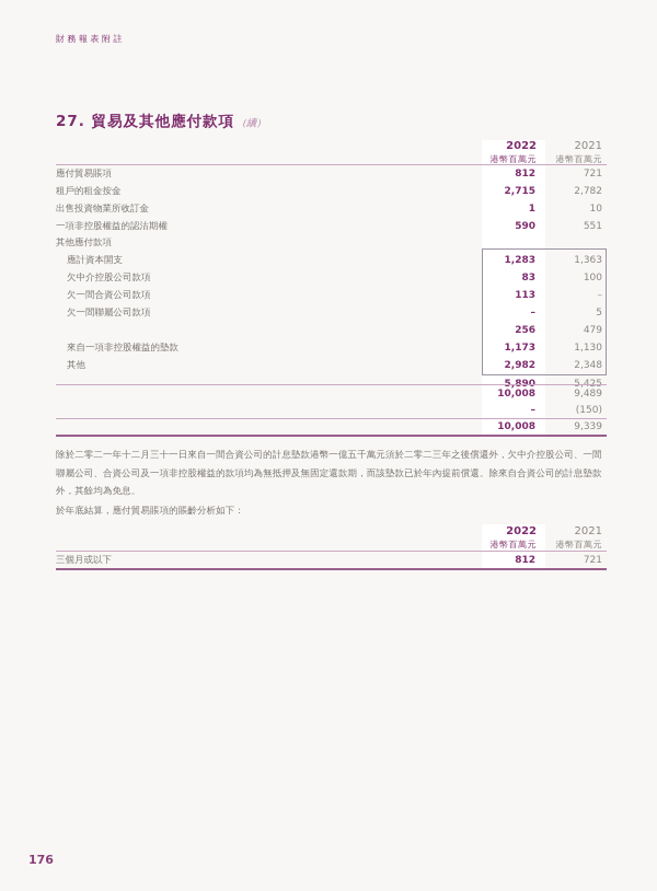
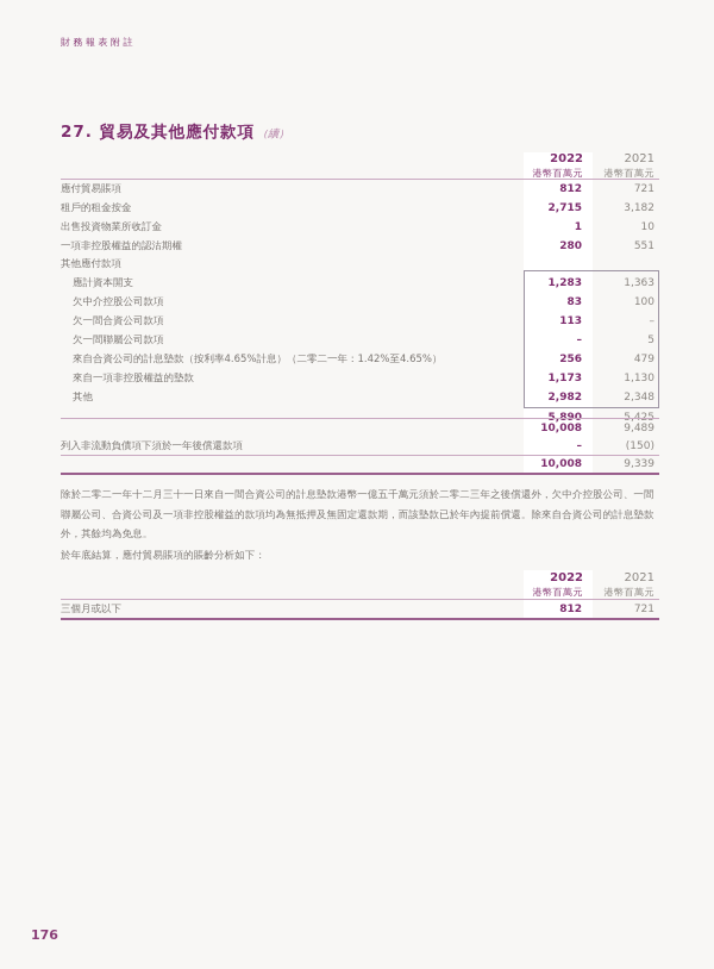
  財務報表附註
  27. 貿易及其他應付款項 （續）
  2022
  港幣百萬元
  2021
  港幣百萬元
  應付貿易賬項
  812
  721
  租戶的租金按金
  2,715
- 2,782
+ 3,182
  出售投資物業所收訂金
  1
  10
  一項非控股權益的認沽期權
- 590
+ 280
  551
  其他應付款項
  應計資本開支
  1,283
  1,363
  欠中介控股公司款項
  83
  100
  欠一間合資公司款項
  113
  –
  欠一間聯屬公司款項
  –
  5
+ 來自合資公司的計息墊款（按利率4.65%計息）（二零二一年：1.42%至4.65%）
  256
  479
  來自一項非控股權益的墊款
  1,173
  1,130
  其他
  2,982
  2,348
  10,008
  9,489
+ 列入非流動負債項下須於一年後償還款項
  –
  (150)
  10,008
  9,339
  除於二零二一年十二月三十一日來自一間合資公司的計息墊款港幣一億五千萬元須於二零二三年之後償還外，欠中介控股公司、一間聯屬公司、合資公司及一項非控股權益的款項均為無抵押及無固定還款期，而該墊款已於年內提前償還。除來自合資公司的計息墊款外，其餘均為免息。
  於年底結算，應付貿易賬項的賬齡分析如下：
  2022
  港幣百萬元
  2021
  港幣百萬元
  三個月或以下
  812
  721
  176
